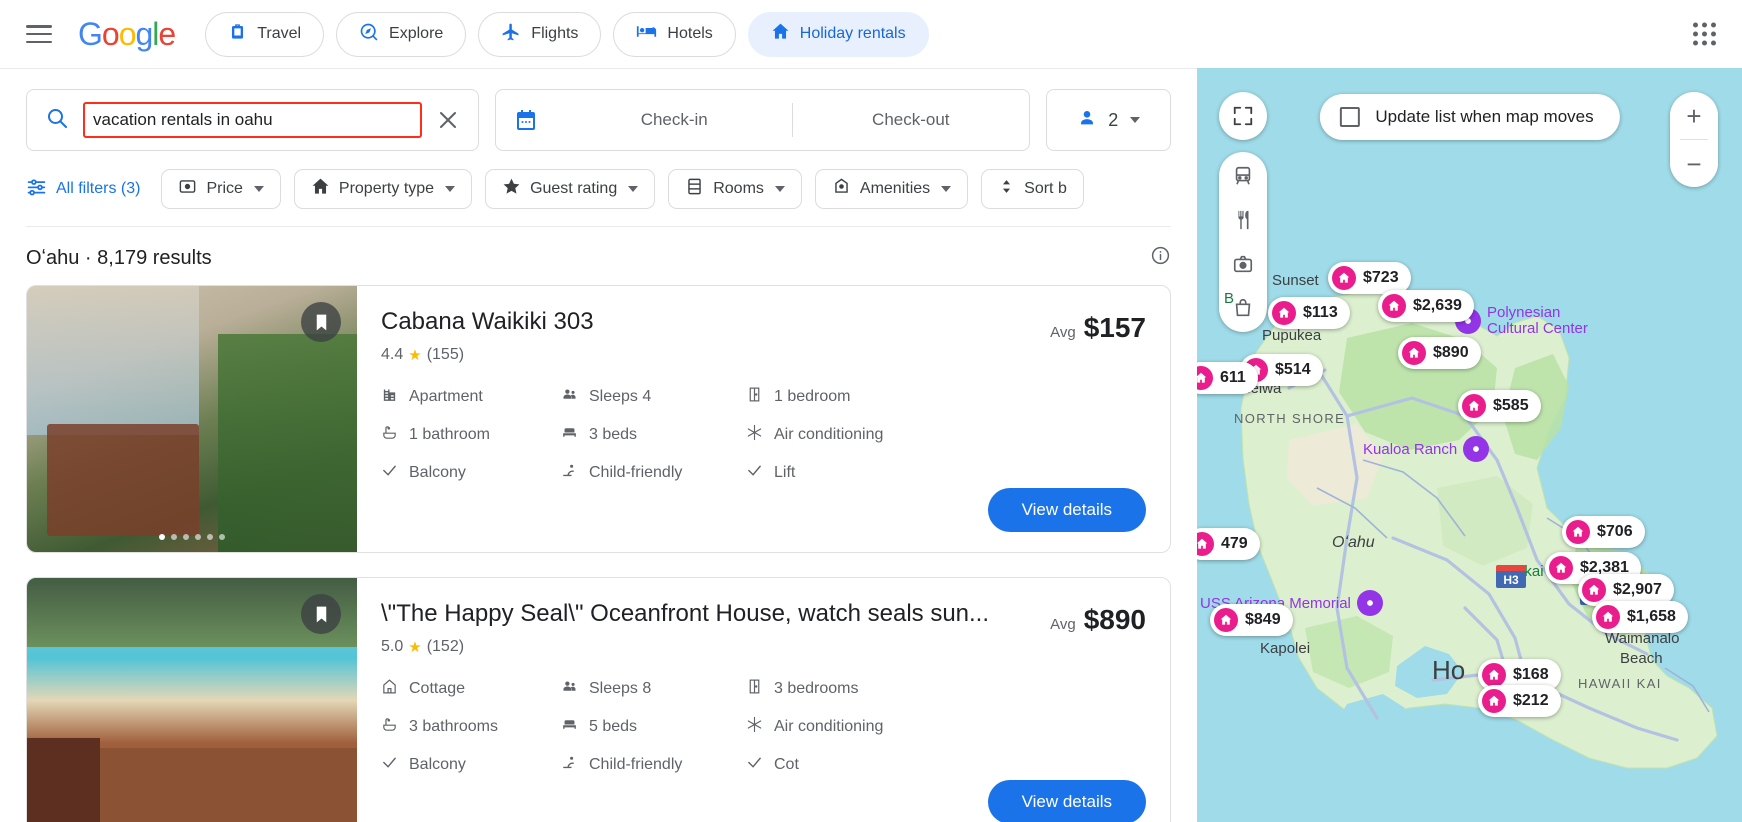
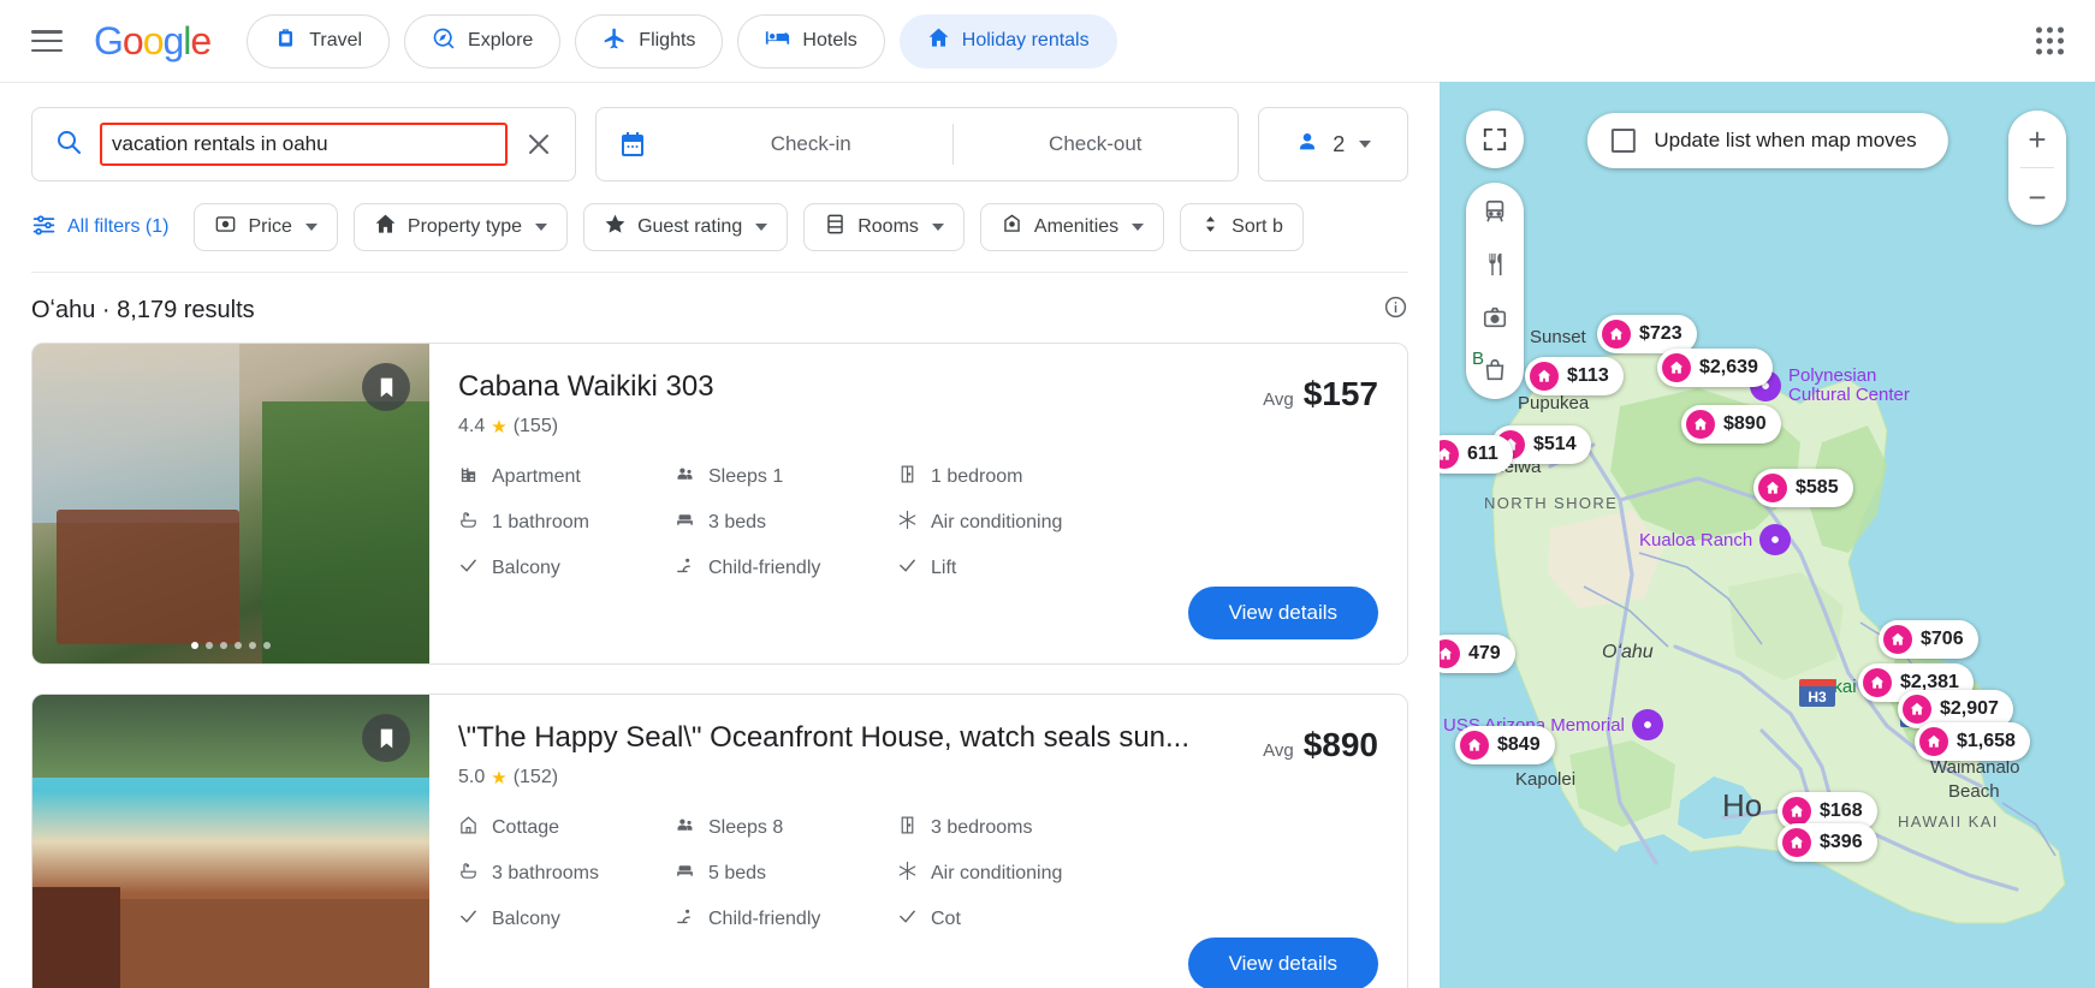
  Google
  Travel
  Explore
  Flights
  Hotels
  Holiday rentals
  vacation rentals in oahu
  Check-in
  Check-out
  2
- All filters (3)
+ All filters (1)
  Price
  Property type
  Guest rating
  Rooms
  Amenities
  Sort b
  Oʻahu · 8,179 results
  Cabana Waikiki 303
  4.4
  ★
  (155)
  Avg
  $157
  Apartment
- Sleeps 4
+ Sleeps 1
  1 bedroom
  1 bathroom
  3 beds
  Air conditioning
  Balcony
  Child-friendly
  Lift
  View details
  \"The Happy Seal\" Oceanfront House, watch seals sun...
  5.0
  ★
  (152)
  Avg
  $890
  Cottage
  Sleeps 8
  3 bedrooms
  3 bathrooms
  5 beds
  Air conditioning
  Balcony
  Child-friendly
  Cot
  View details
  Update list when map moves
  +
  −
  Sunset
  B
  Pupukea
  NORTH SHORE
  Oʻahu
  Kapolei
  Ho
  Waimanalo
  Beach
  HAWAII KAI
  H3
  Polynesian Cultural Center
  Kualoa Ranch
  USS Arizona Memorial
  $723
  $113
  $2,639
  $890
  $514
  611
  $585
  $706
  $2,381
  $2,907
  $1,658
  479
  $849
  $168
- $212
+ $396
